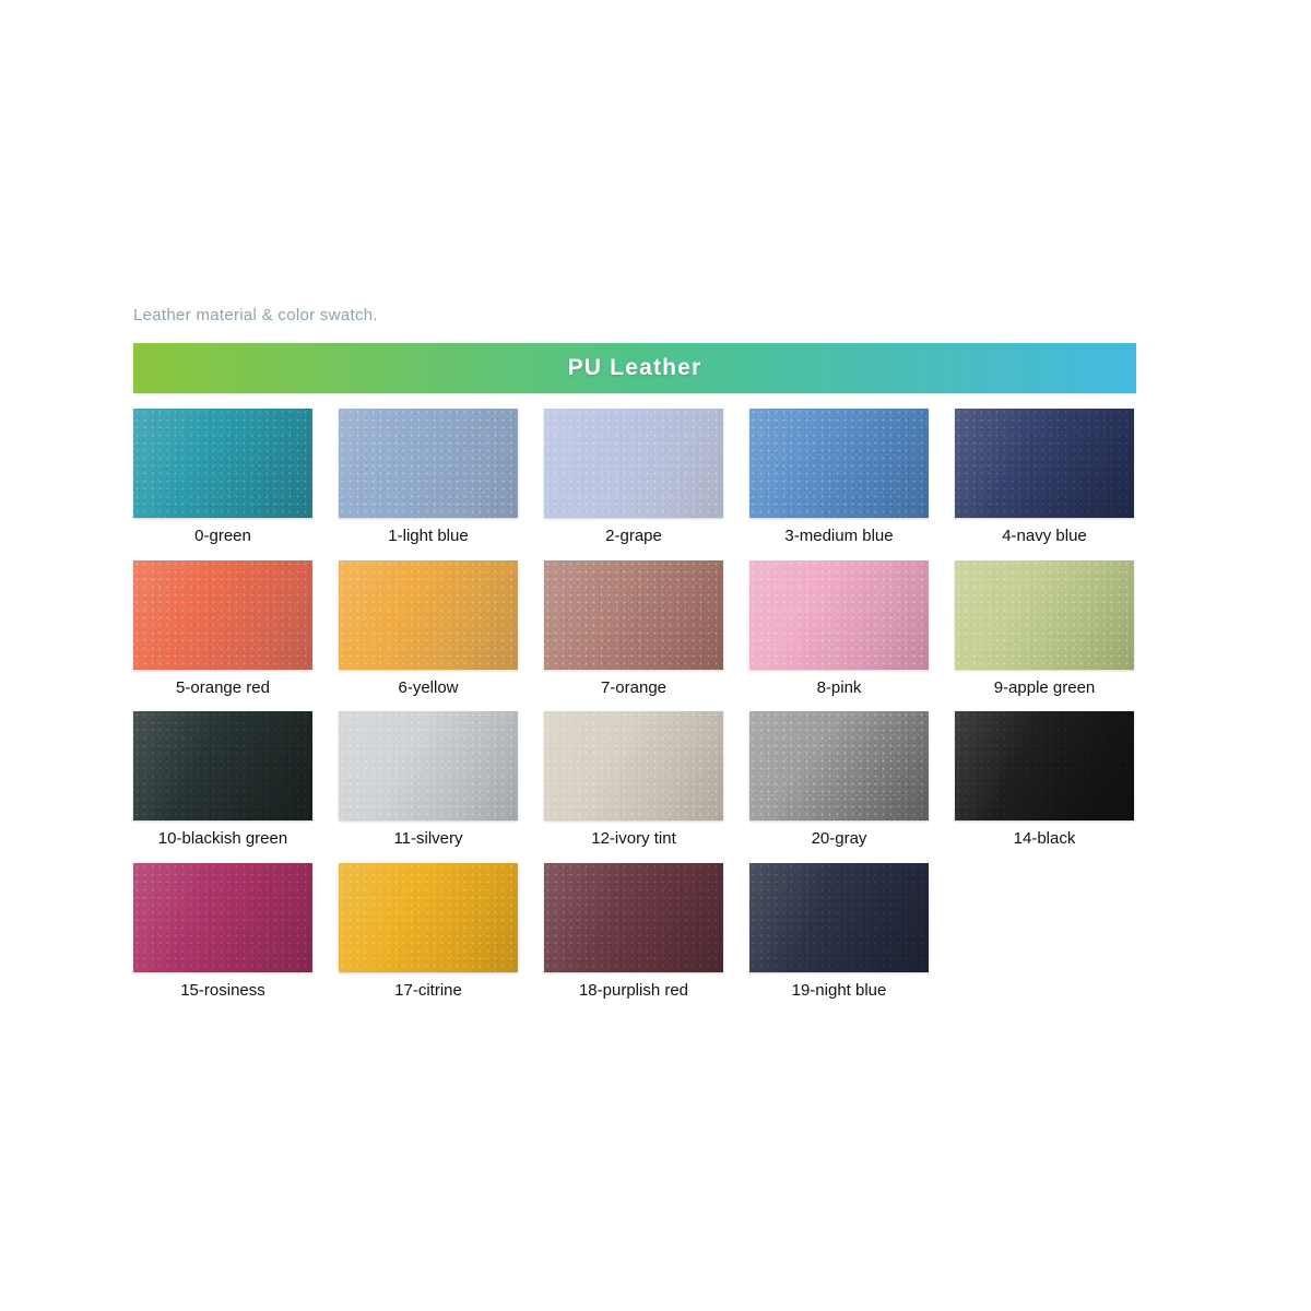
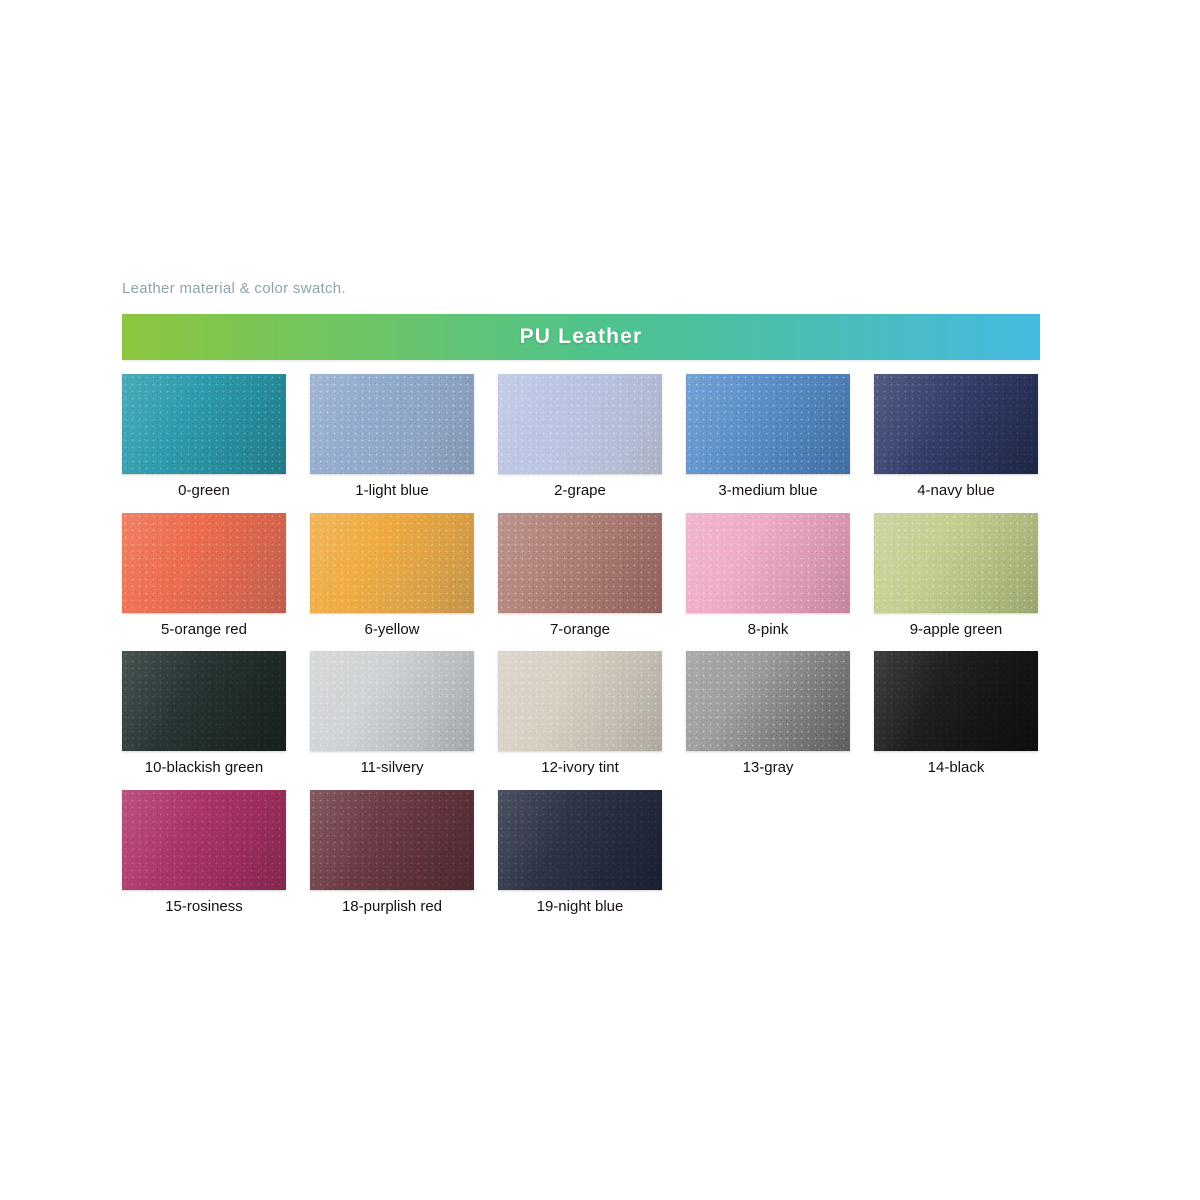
  Leather material & color swatch.
  PU Leather
  0-green
  1-light blue
  2-grape
  3-medium blue
  4-navy blue
  5-orange red
  6-yellow
  7-orange
  8-pink
  9-apple green
  10-blackish green
  11-silvery
  12-ivory tint
- 20-gray
+ 13-gray
  14-black
  15-rosiness
- 17-citrine
  18-purplish red
  19-night blue
